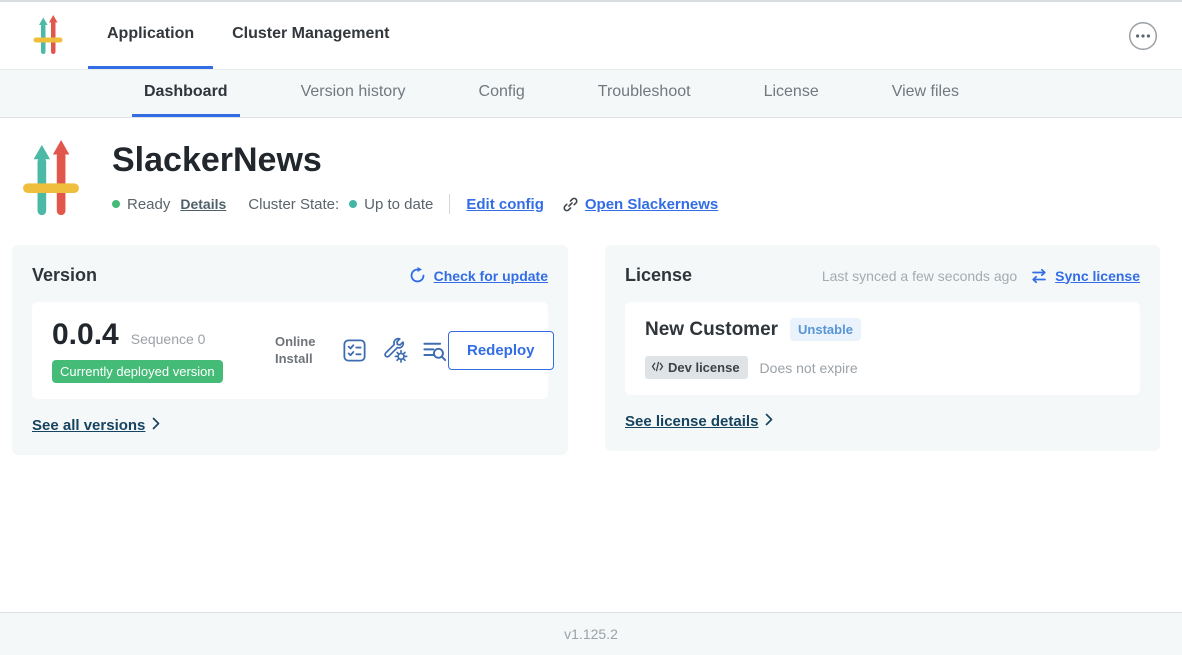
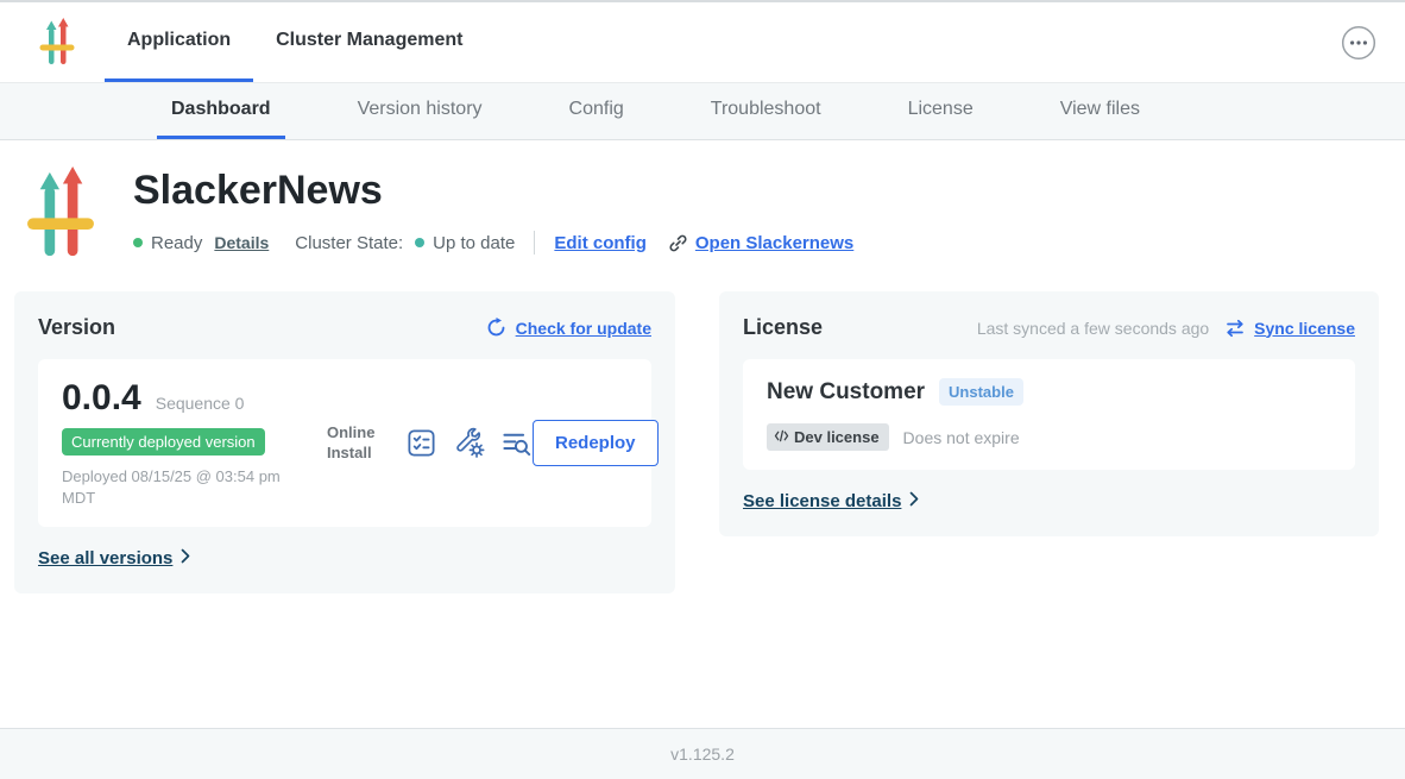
  Application
  Cluster Management
  Dashboard
  Version history
  Config
  Troubleshoot
  License
  View files
  SlackerNews
  Ready
  Details
  Cluster State:
  Up to date
  Edit config
  Open Slackernews
  Version
  Check for update
  0.0.4
  Sequence 0
  Currently deployed version
+ Deployed 08/15/25 @ 03:54 pm MDT
  Online Install
  Redeploy
  See all versions
  License
  Last synced a few seconds ago
  Sync license
  New Customer
  Unstable
  Dev license
  Does not expire
  See license details
  v1.125.2
